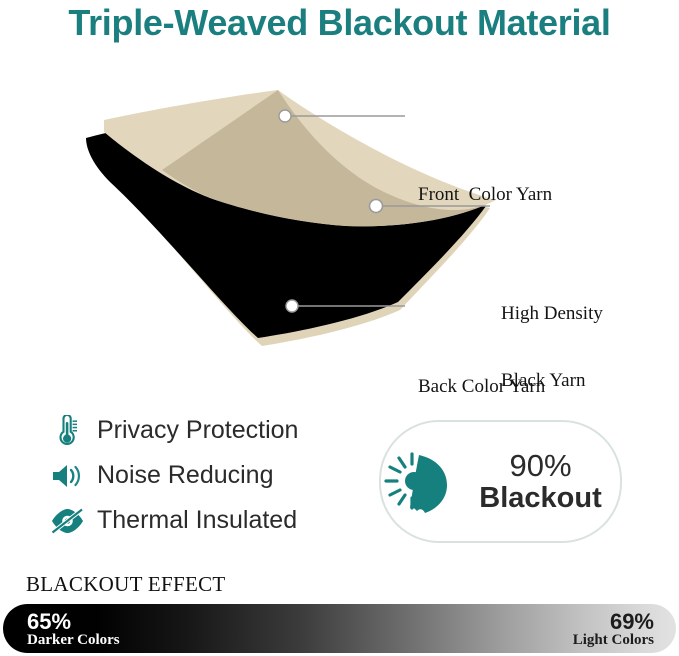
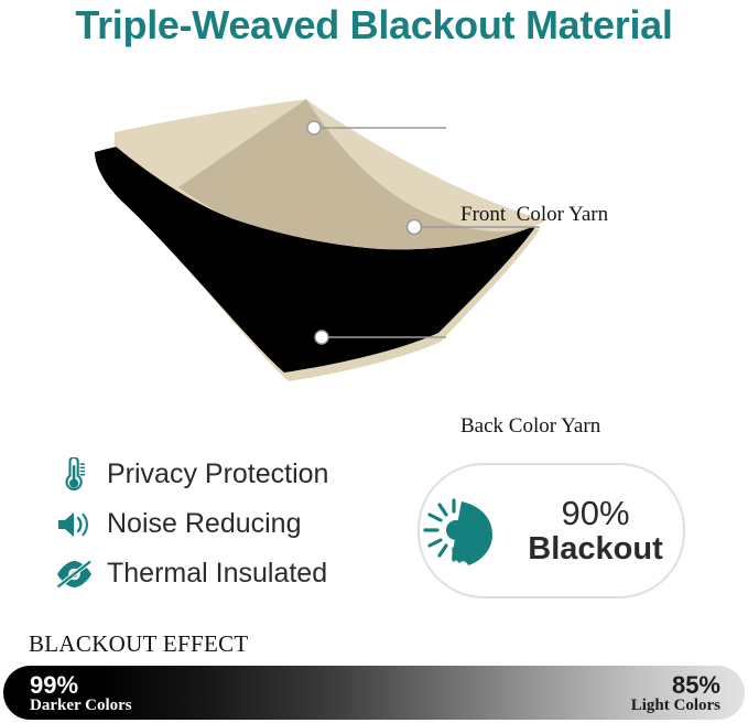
  Triple-Weaved Blackout Material
  Front Color Yarn
- High Density
- Black Yarn
  Back Color Yarn
  Privacy Protection
  Noise Reducing
  Thermal Insulated
  90% Blackout
  BLACKOUT EFFECT
- 65%
+ 99%
  Darker Colors
- 69%
+ 85%
  Light Colors
